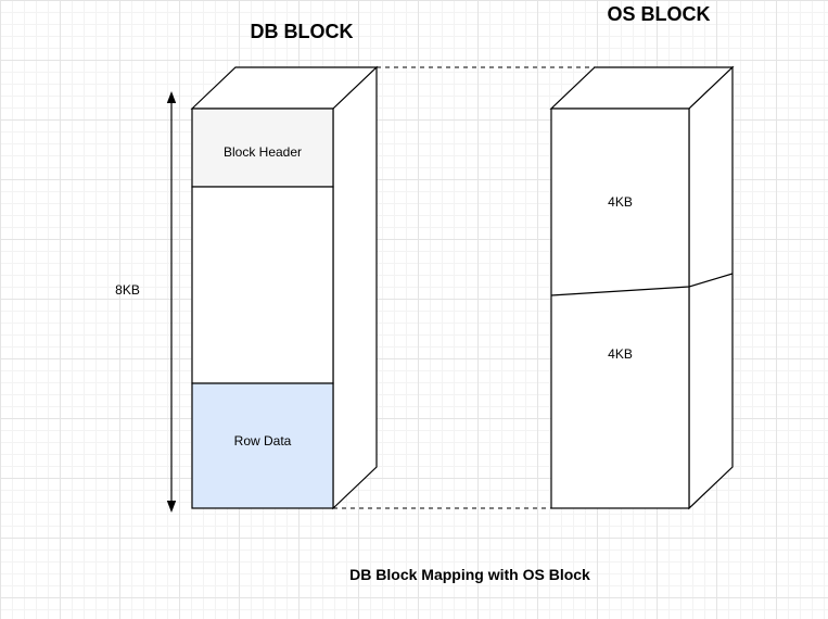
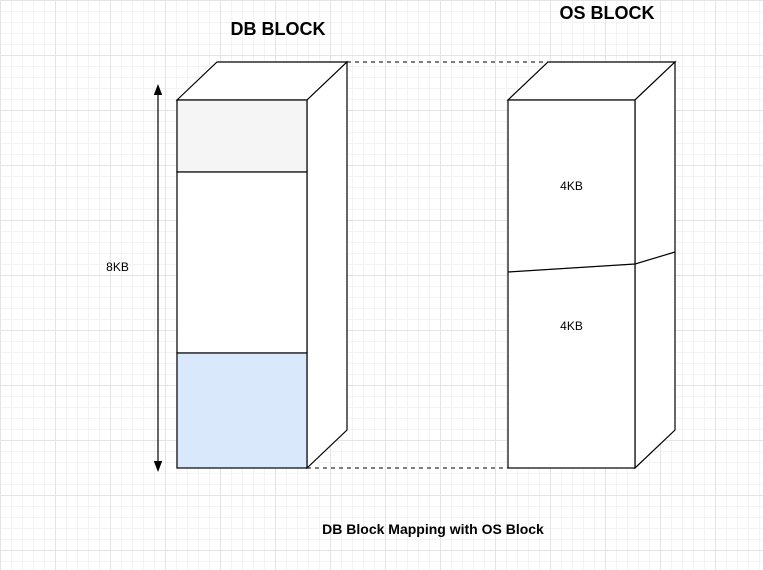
  DB BLOCK
  OS BLOCK
- Block Header
- Row Data
  8KB
  4KB
  4KB
  DB Block Mapping with OS Block
